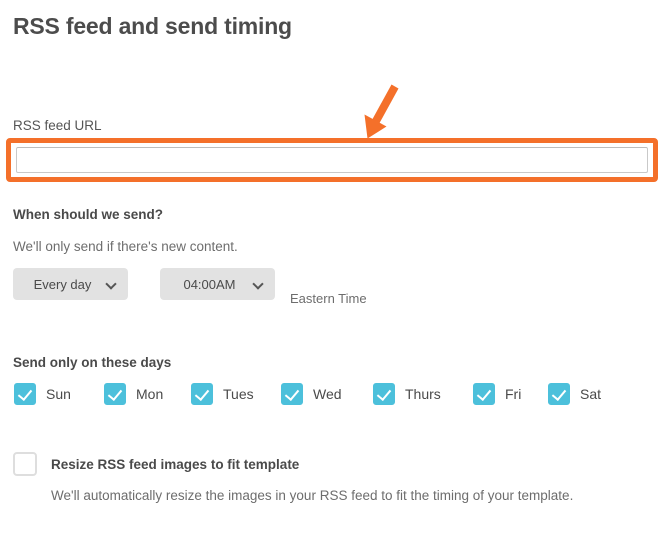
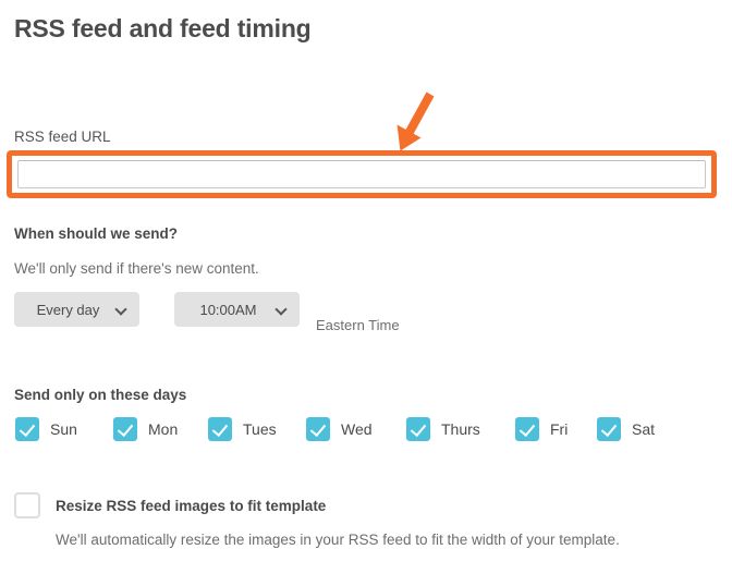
- RSS feed and send timing
+ RSS feed and feed timing
  RSS feed URL
  When should we send?
  We'll only send if there's new content.
  Every day
- 04:00AM
+ 10:00AM
  Eastern Time
  Send only on these days
  Sun
  Mon
  Tues
  Wed
  Thurs
  Fri
  Sat
  Resize RSS feed images to fit template
- We'll automatically resize the images in your RSS feed to fit the timing of your template.
+ We'll automatically resize the images in your RSS feed to fit the width of your template.
